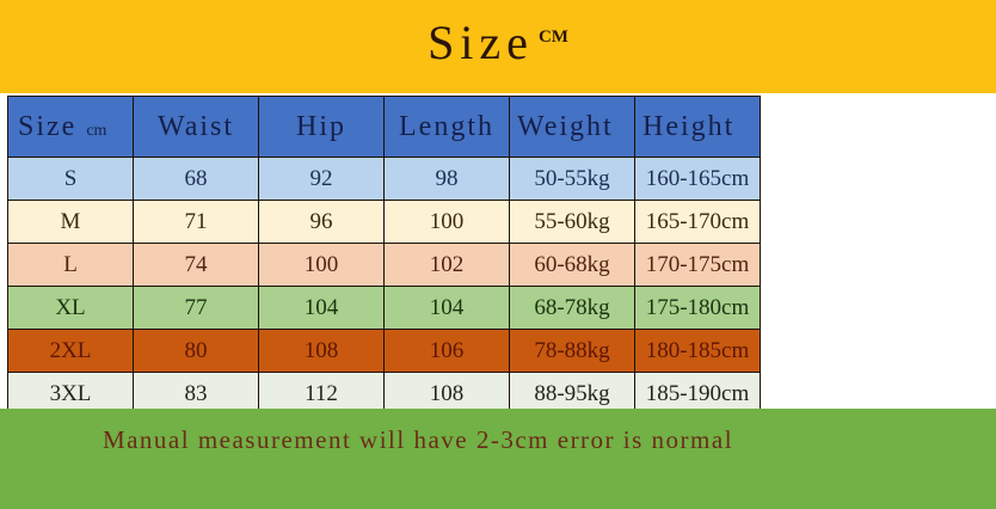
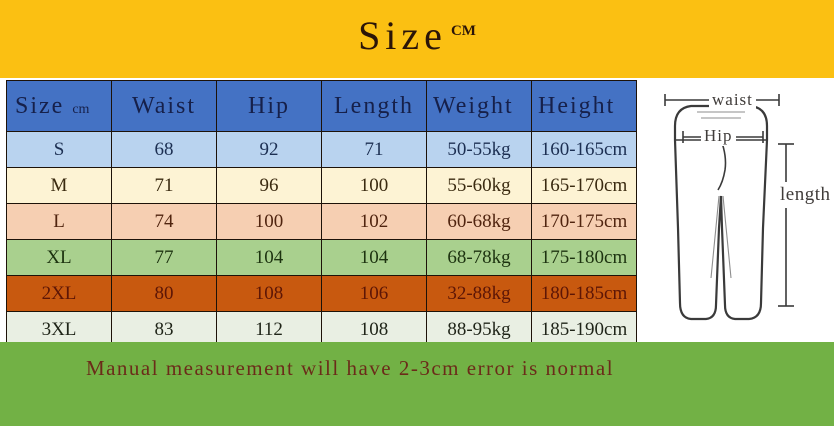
  Size CM
  Size cm	Waist	Hip	Length	Weight	Height
- S	68	92	98	50-55kg	160-165cm
+ S	68	92	71	50-55kg	160-165cm
  M	71	96	100	55-60kg	165-170cm
  L	74	100	102	60-68kg	170-175cm
  XL	77	104	104	68-78kg	175-180cm
- 2XL	80	108	106	78-88kg	180-185cm
+ 2XL	80	108	106	32-88kg	180-185cm
  3XL	83	112	108	88-95kg	185-190cm
+ waist
+ Hip
+ length
  Manual measurement will have 2-3cm error is normal
